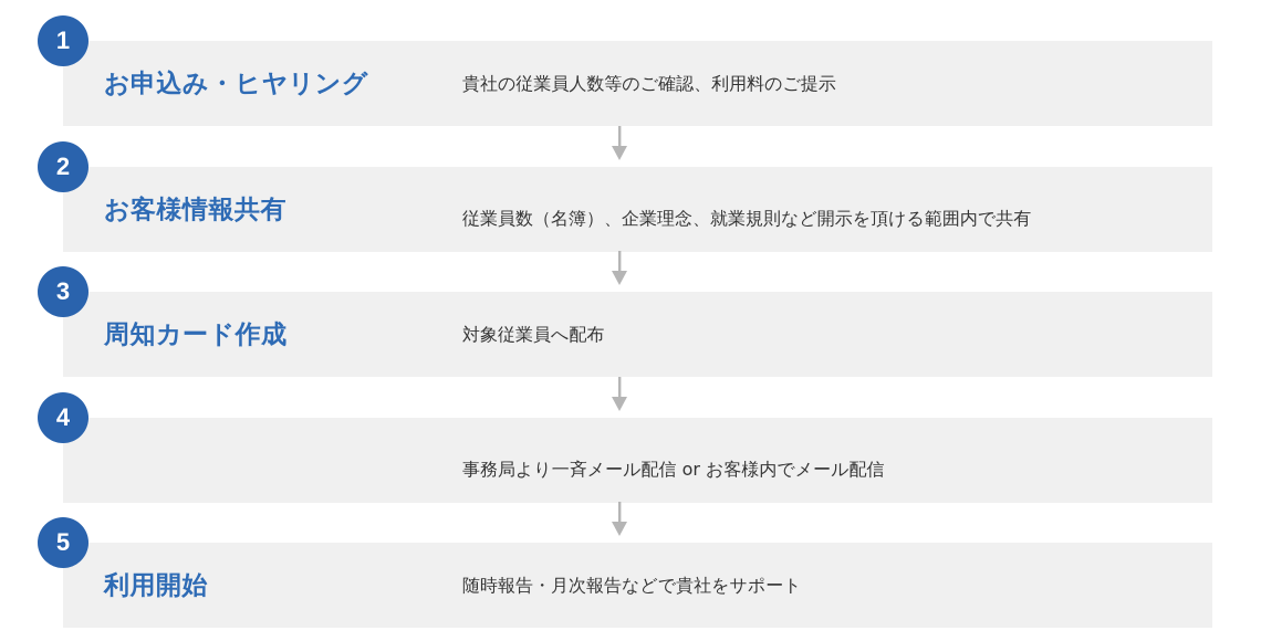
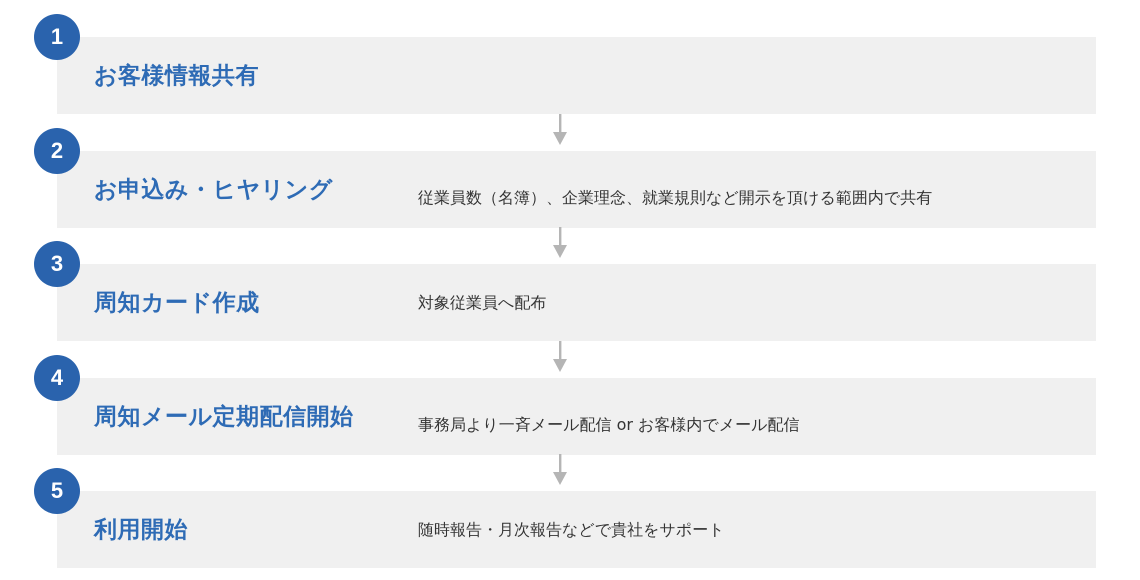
  1
- お申込み・ヒヤリング
+ お客様情報共有
- 貴社の従業員人数等のご確認、利用料のご提示
  2
- お客様情報共有
+ お申込み・ヒヤリング
  従業員数（名簿）、企業理念、就業規則など開示を頂ける範囲内で共有
  3
  周知カード作成
  対象従業員へ配布
  4
+ 周知メール定期配信開始
  事務局より一斉メール配信 or お客様内でメール配信
  5
  利用開始
  随時報告・月次報告などで貴社をサポート
